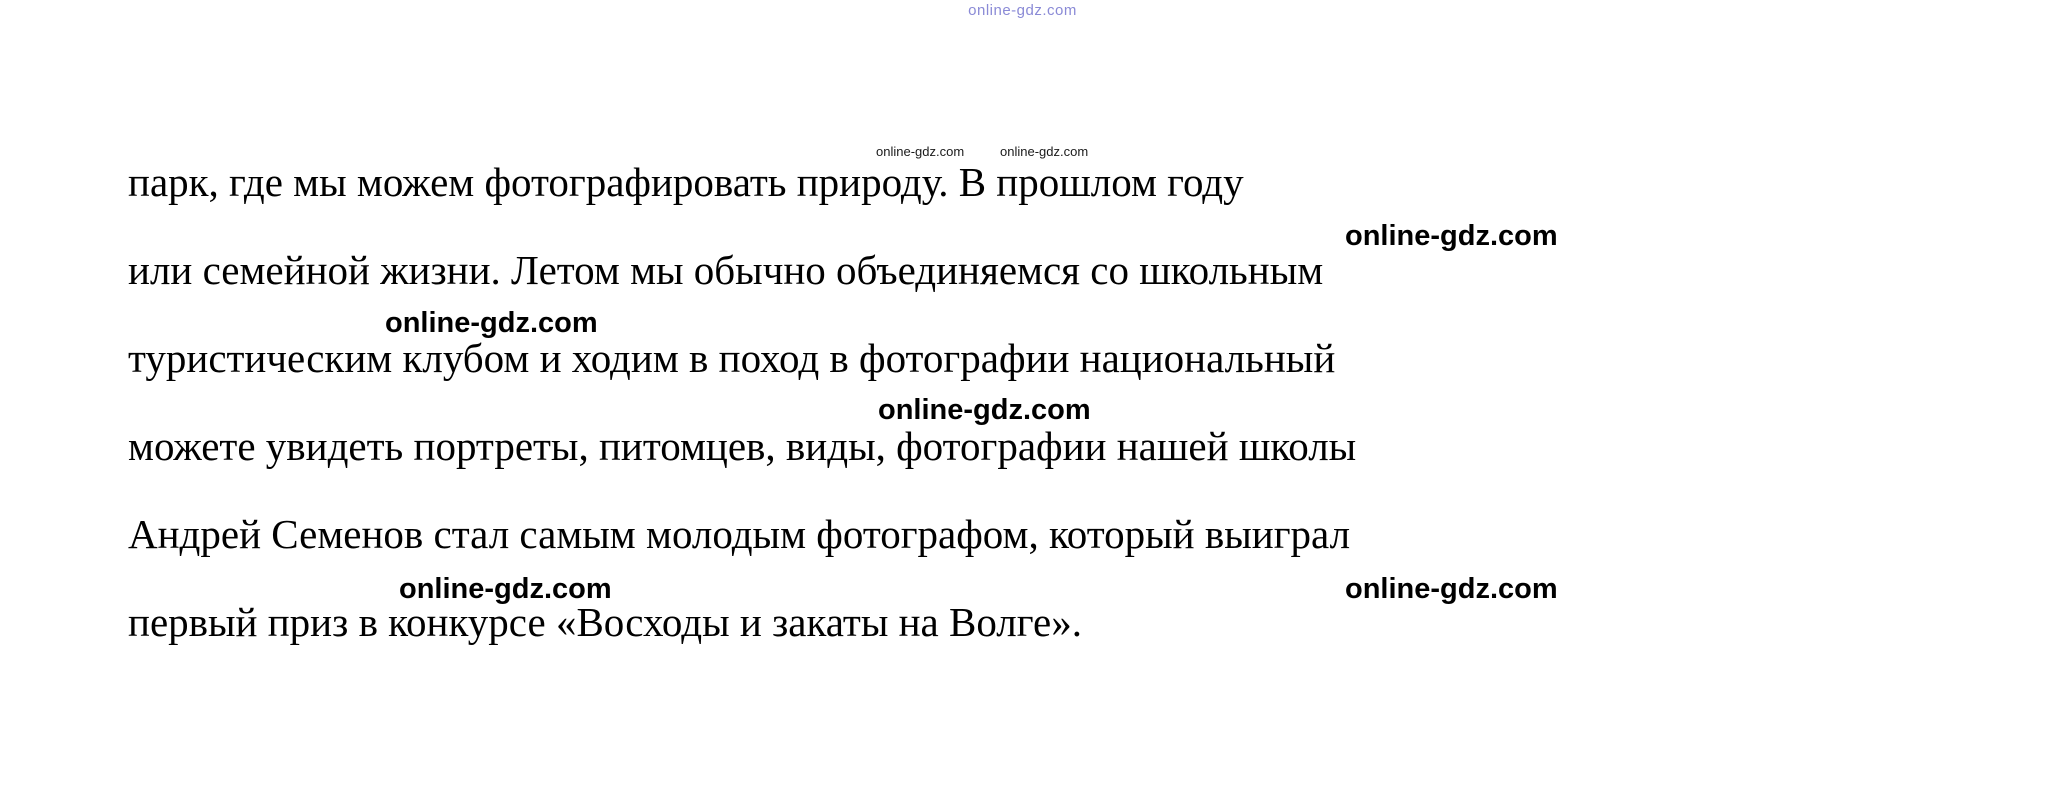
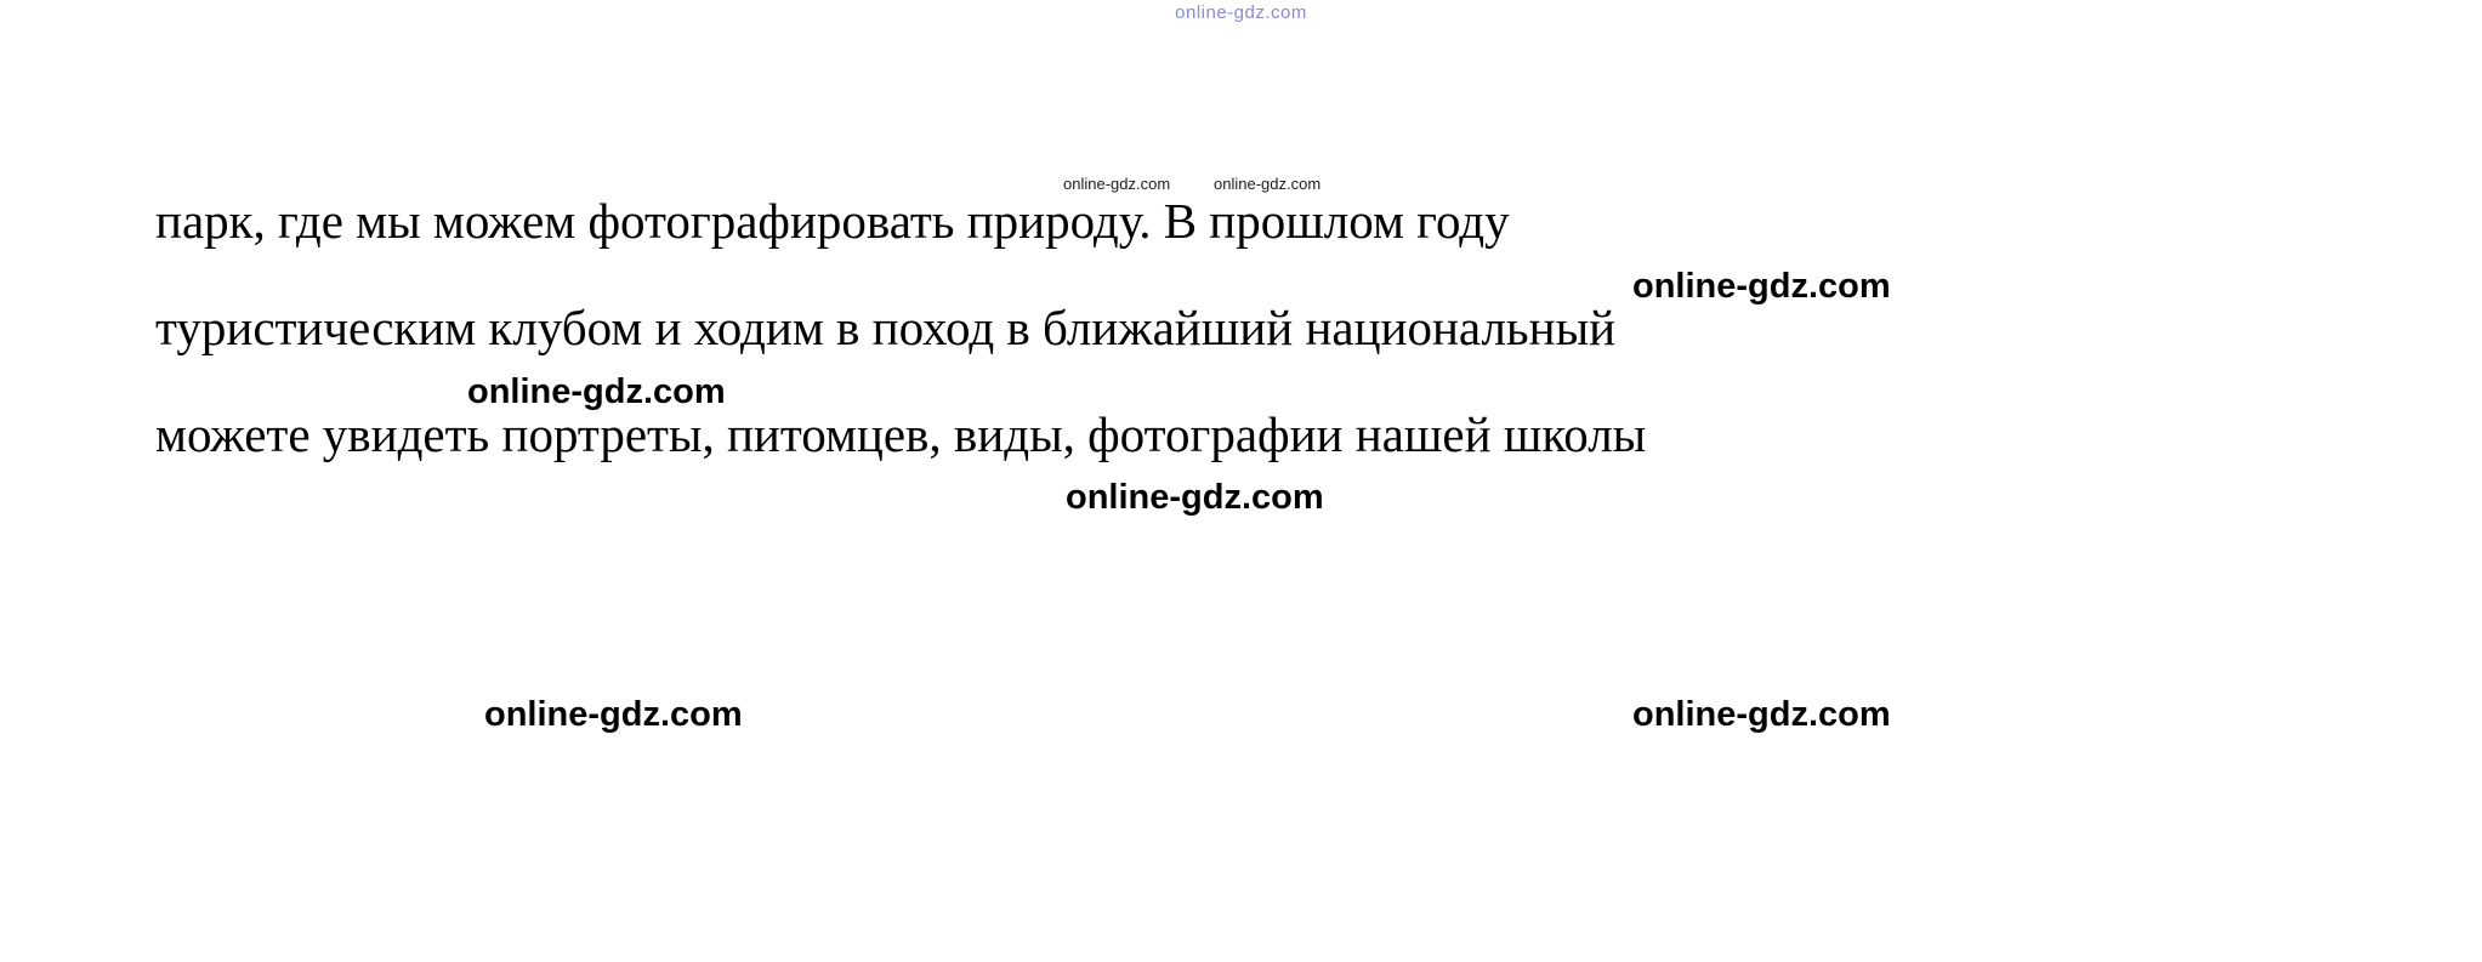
  online-gdz.com
  парк, где мы можем фотографировать природу. В прошлом году
- или семейной жизни. Летом мы обычно объединяемся со школьным
- туристическим клубом и ходим в поход в фотографии национальный
+ туристическим клубом и ходим в поход в ближайший национальный
  можете увидеть портреты, питомцев, виды, фотографии нашей школы
- Андрей Семенов стал самым молодым фотографом, который выиграл
- первый приз в конкурсе «Восходы и закаты на Волге».
  online-gdz.com
  online-gdz.com
  online-gdz.com
  online-gdz.com
  online-gdz.com
  online-gdz.com
  online-gdz.com
